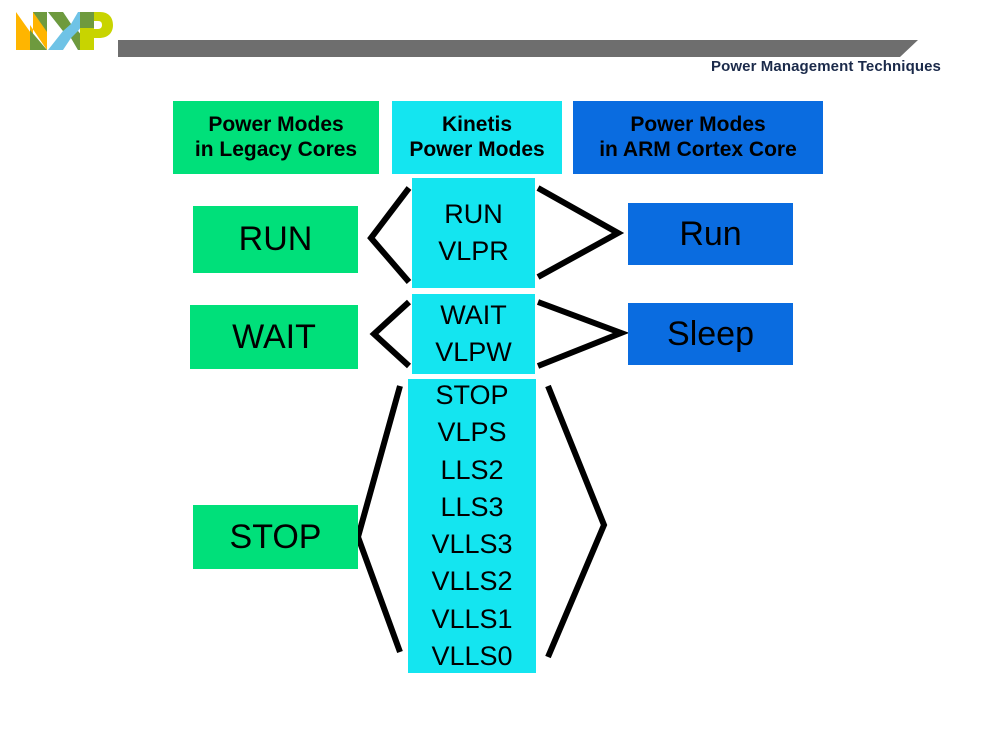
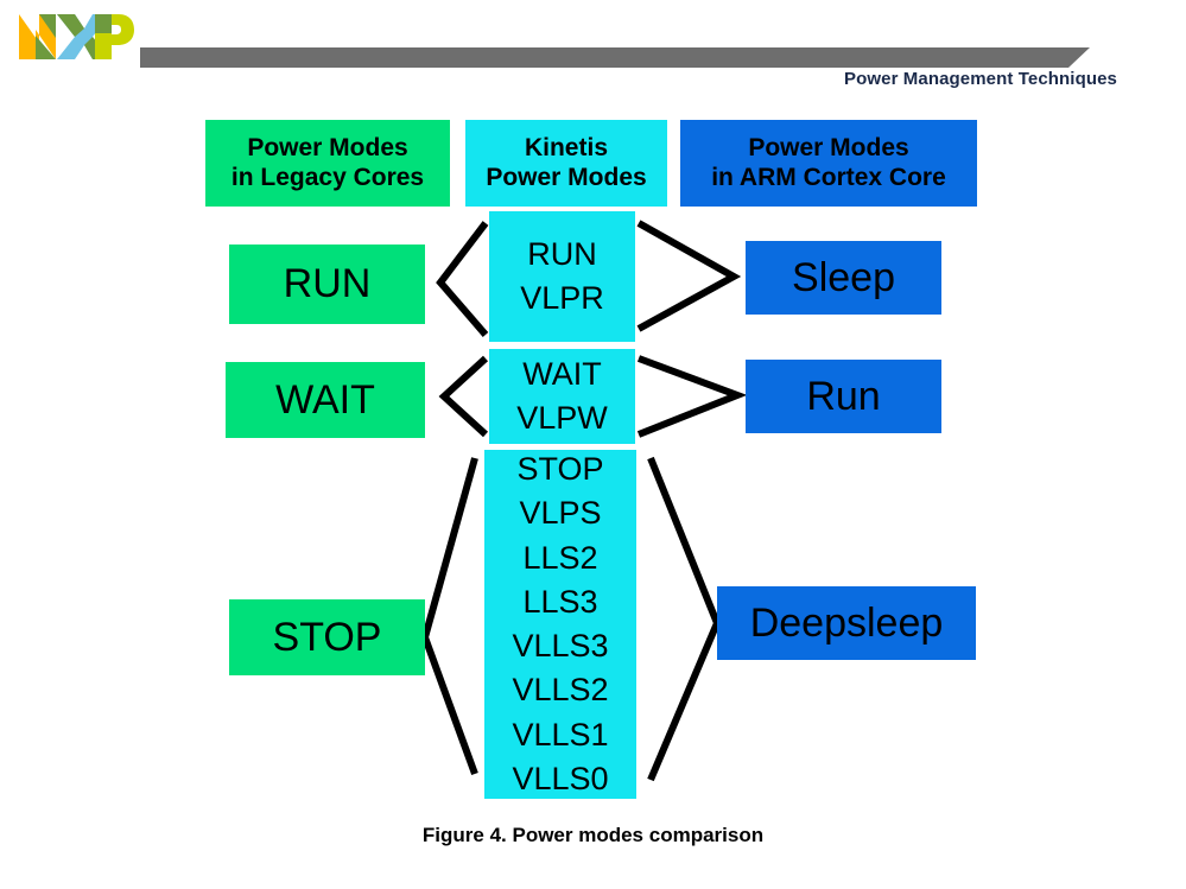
  Power Management Techniques
  Power Modes
  in Legacy Cores
  Kinetis
  Power Modes
  Power Modes
  in ARM Cortex Core
  RUN
  RUN
  VLPR
- Run
+ Sleep
  WAIT
  WAIT
  VLPW
- Sleep
+ Run
  STOP
  STOP
  VLPS
  LLS2
  LLS3
  VLLS3
  VLLS2
  VLLS1
  VLLS0
+ Deepsleep
+ Figure 4. Power modes comparison
